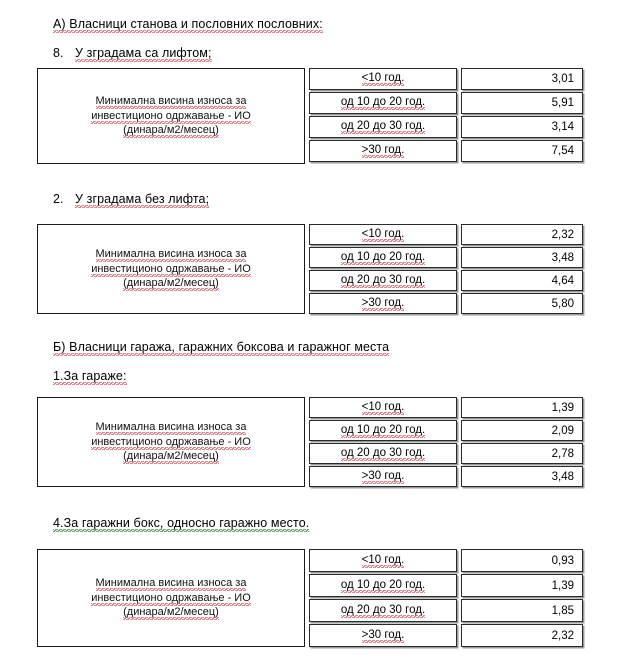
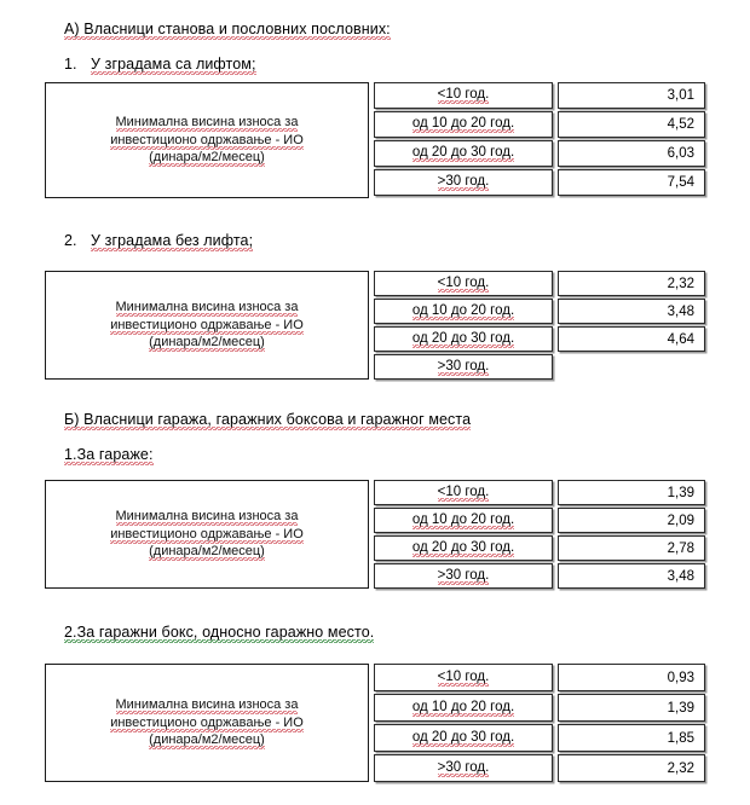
  А) Власници станова и пословних пословних:
- 8. У зградама са лифтом;
+ 1. У зградама са лифтом;
  Минимална висина износа за
  инвестиционо одржавање - ИО
  (динара/м2/месец)
  <10 год.
  3,01
  од 10 до 20 год.
- 5,91
+ 4,52
  од 20 до 30 год.
- 3,14
+ 6,03
  >30 год.
  7,54
  2. У зградама без лифта;
  Минимална висина износа за
  инвестиционо одржавање - ИО
  (динара/м2/месец)
  <10 год.
  2,32
  од 10 до 20 год.
  3,48
  од 20 до 30 год.
  4,64
  >30 год.
- 5,80
  Б) Власници гаража, гаражних боксова и гаражног места
  1.За гараже:
  Минимална висина износа за
  инвестиционо одржавање - ИО
  (динара/м2/месец)
  <10 год.
  1,39
  од 10 до 20 год.
  2,09
  од 20 до 30 год.
  2,78
  >30 год.
  3,48
- 4.За гаражни бокс, односно гаражно место.
+ 2.За гаражни бокс, односно гаражно место.
  Минимална висина износа за
  инвестиционо одржавање - ИО
  (динара/м2/месец)
  <10 год.
  0,93
  од 10 до 20 год.
  1,39
  од 20 до 30 год.
  1,85
  >30 год.
  2,32
